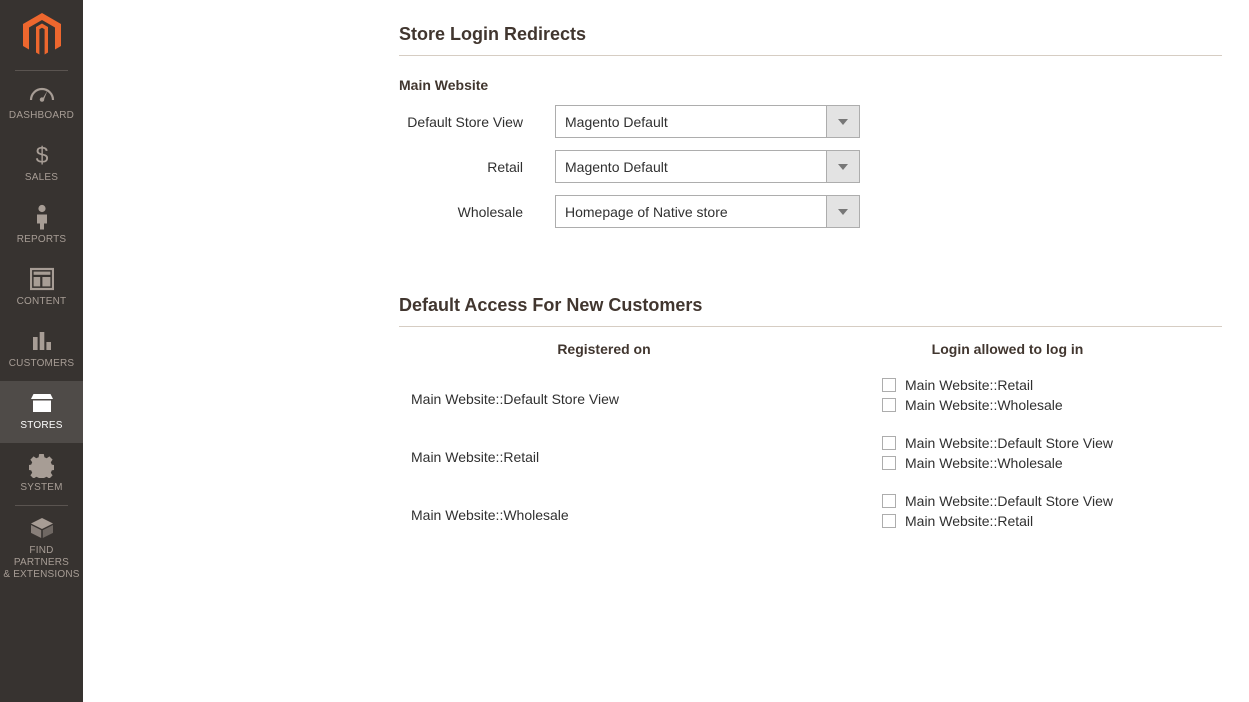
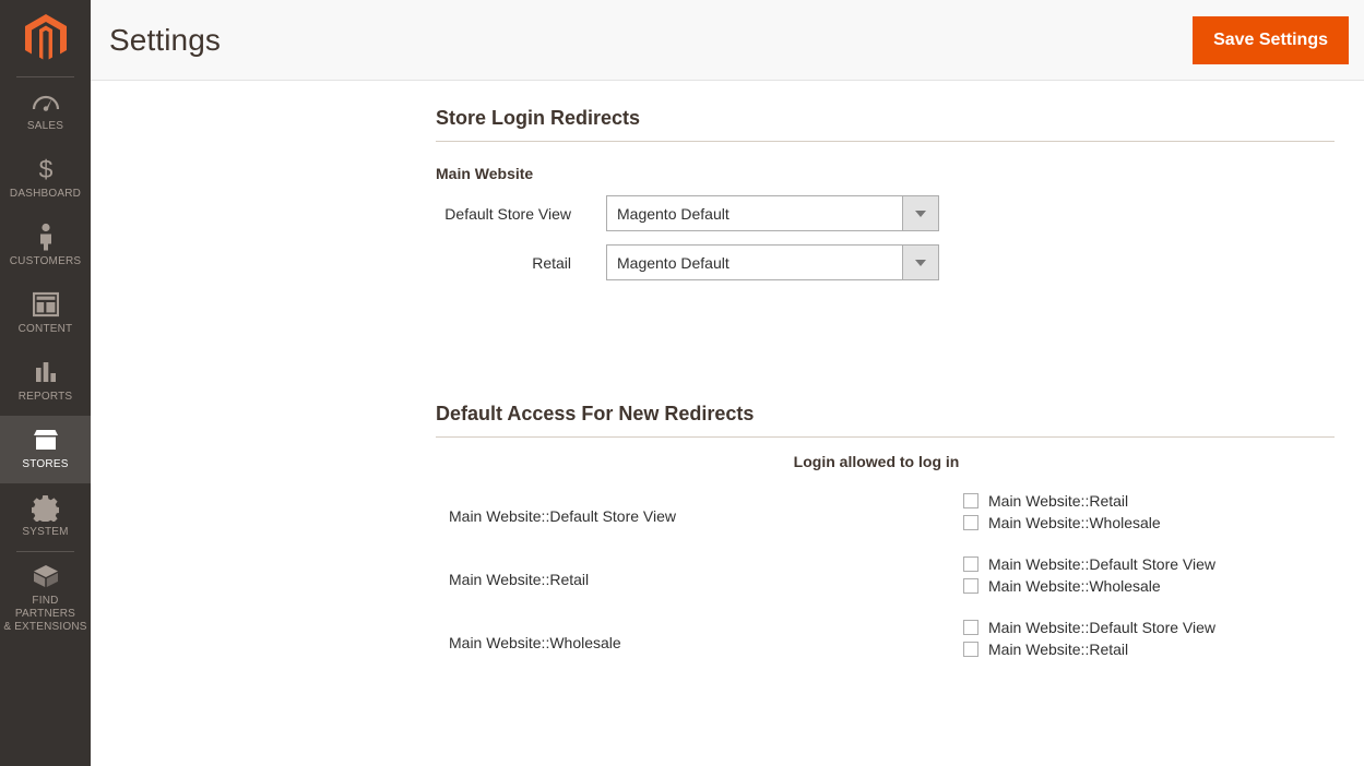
- DASHBOARD
+ SALES
  $
- SALES
+ DASHBOARD
- REPORTS
+ CUSTOMERS
  CONTENT
- CUSTOMERS
+ REPORTS
  STORES
  SYSTEM
  FIND PARTNERS
  & EXTENSIONS
+ Settings
+ Save Settings
  Store Login Redirects
  Main Website
  Default Store View
  Magento Default
  Retail
  Magento Default
- Wholesale
- Homepage of Native store
- Default Access For New Customers
+ Default Access For New Redirects
- Registered on
  Login allowed to log in
  Main Website::Default Store View
  Main Website::Retail
  Main Website::Wholesale
  Main Website::Retail
  Main Website::Default Store View
  Main Website::Wholesale
  Main Website::Wholesale
  Main Website::Default Store View
  Main Website::Retail
